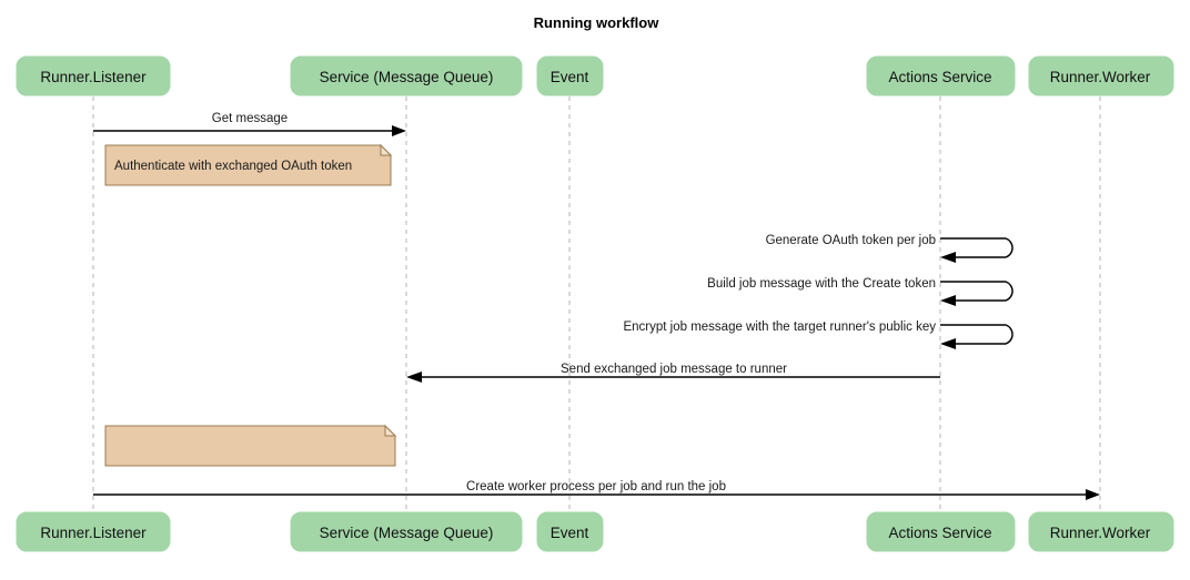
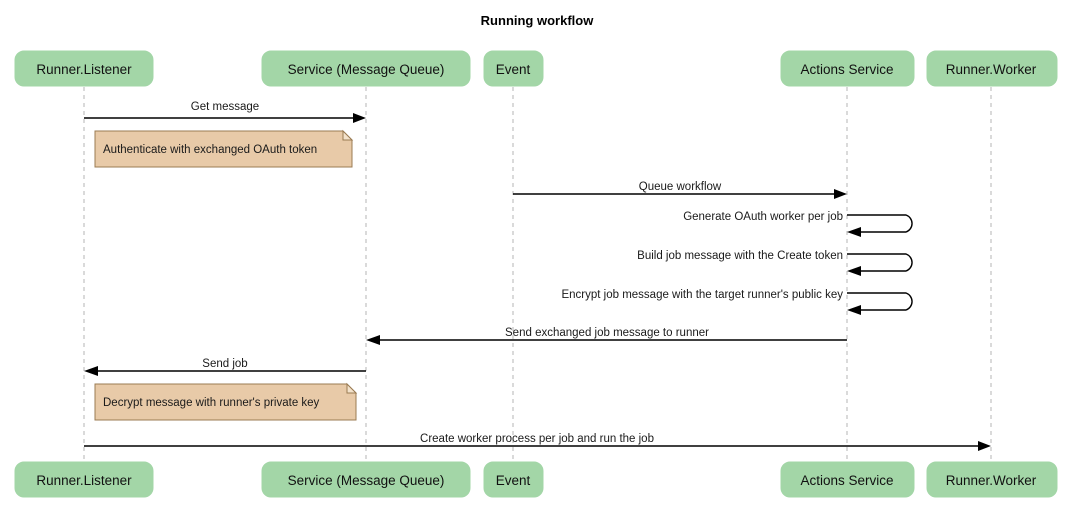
  Running workflow
  Runner.Listener
  Service (Message Queue)
  Event
  Actions Service
  Runner.Worker
  Get message
  Authenticate with exchanged OAuth token
+ Queue workflow
- Generate OAuth token per job
+ Generate OAuth worker per job
  Build job message with the Create token
  Encrypt job message with the target runner's public key
  Send exchanged job message to runner
+ Send job
+ Decrypt message with runner's private key
  Create worker process per job and run the job
  Runner.Listener
  Service (Message Queue)
  Event
  Actions Service
  Runner.Worker
